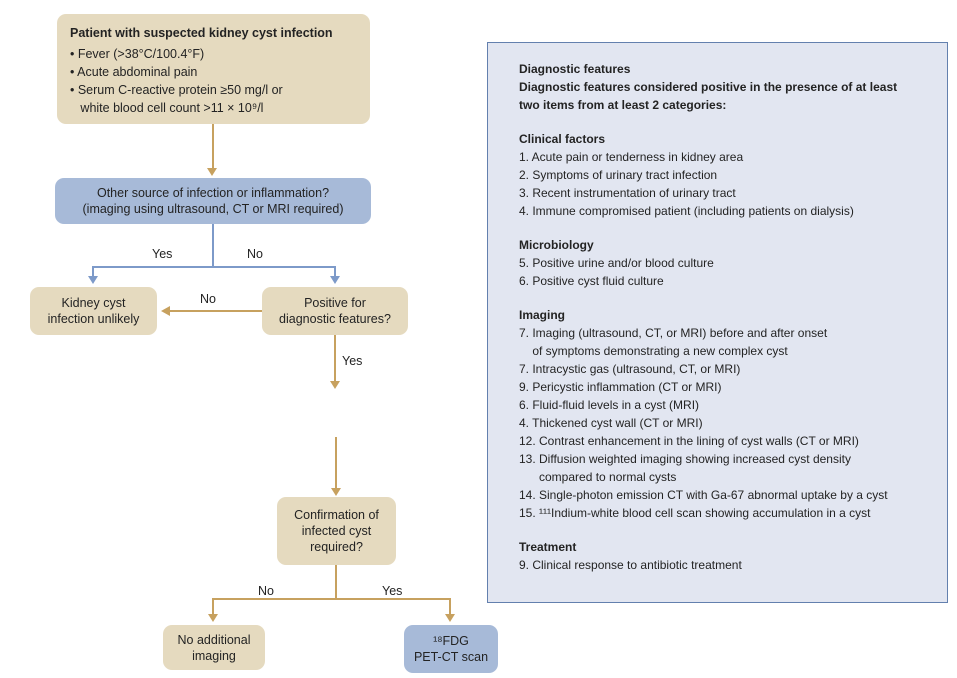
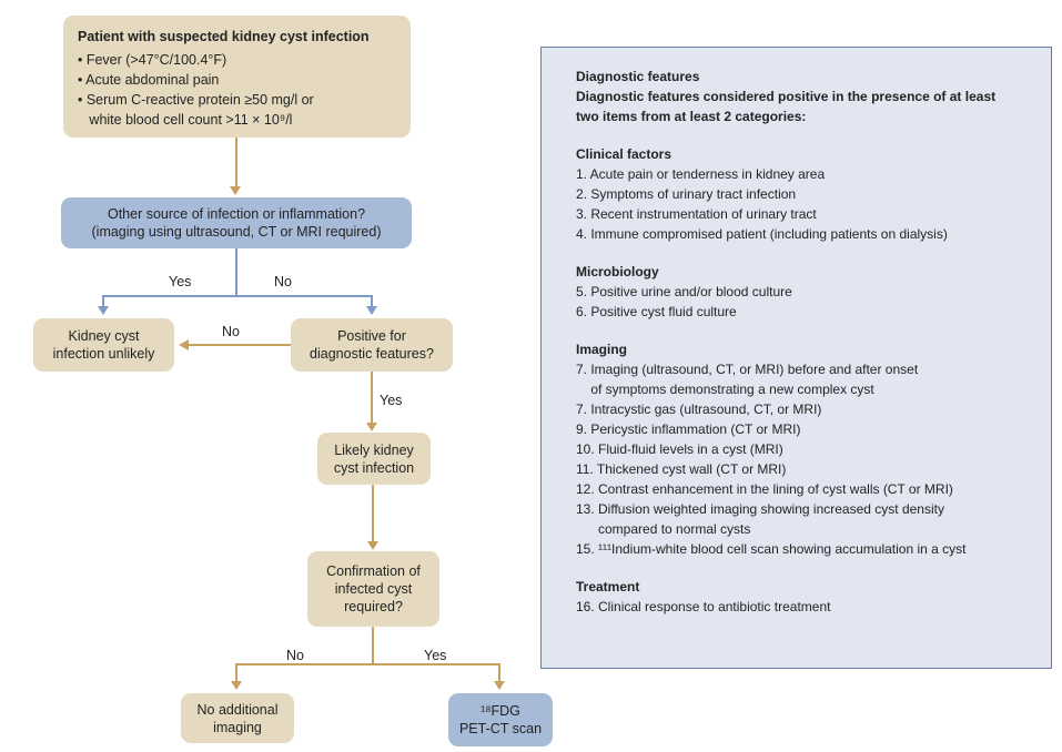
  Patient with suspected kidney cyst infection
- • Fever (>38°C/100.4°F)
+ • Fever (>47°C/100.4°F)
  • Acute abdominal pain
  • Serum C-reactive protein ≥50 mg/l or
  white blood cell count >11 × 10⁹/l
  Other source of infection or inflammation?
  (imaging using ultrasound, CT or MRI required)
  Yes
  No
  Kidney cyst
  infection unlikely
  Positive for
  diagnostic features?
  No
  Yes
+ Likely kidney
+ cyst infection
  Confirmation of
  infected cyst
  required?
  No
  Yes
  No additional
  imaging
  ¹⁸FDG
  PET-CT scan
  Diagnostic features
  Diagnostic features considered positive in the presence of at least
  two items from at least 2 categories:
  Clinical factors
  1. Acute pain or tenderness in kidney area
  2. Symptoms of urinary tract infection
  3. Recent instrumentation of urinary tract
  4. Immune compromised patient (including patients on dialysis)
  Microbiology
  5. Positive urine and/or blood culture
  6. Positive cyst fluid culture
  Imaging
  7. Imaging (ultrasound, CT, or MRI) before and after onset
  of symptoms demonstrating a new complex cyst
  7. Intracystic gas (ultrasound, CT, or MRI)
  9. Pericystic inflammation (CT or MRI)
- 6. Fluid-fluid levels in a cyst (MRI)
+ 10. Fluid-fluid levels in a cyst (MRI)
- 4. Thickened cyst wall (CT or MRI)
+ 11. Thickened cyst wall (CT or MRI)
  12. Contrast enhancement in the lining of cyst walls (CT or MRI)
  13. Diffusion weighted imaging showing increased cyst density
  compared to normal cysts
- 14. Single-photon emission CT with Ga-67 abnormal uptake by a cyst
  15. ¹¹¹Indium-white blood cell scan showing accumulation in a cyst
  Treatment
- 9. Clinical response to antibiotic treatment
+ 16. Clinical response to antibiotic treatment
